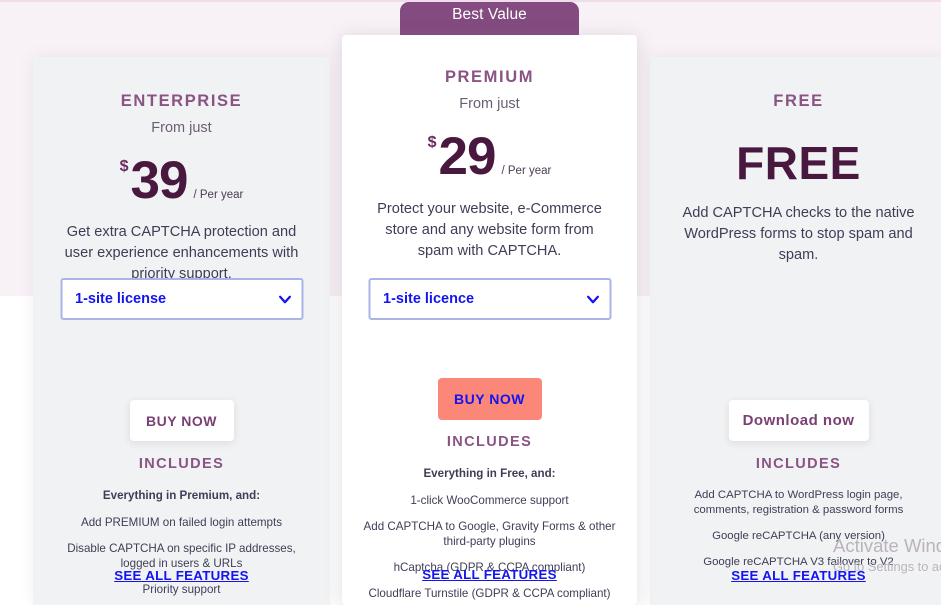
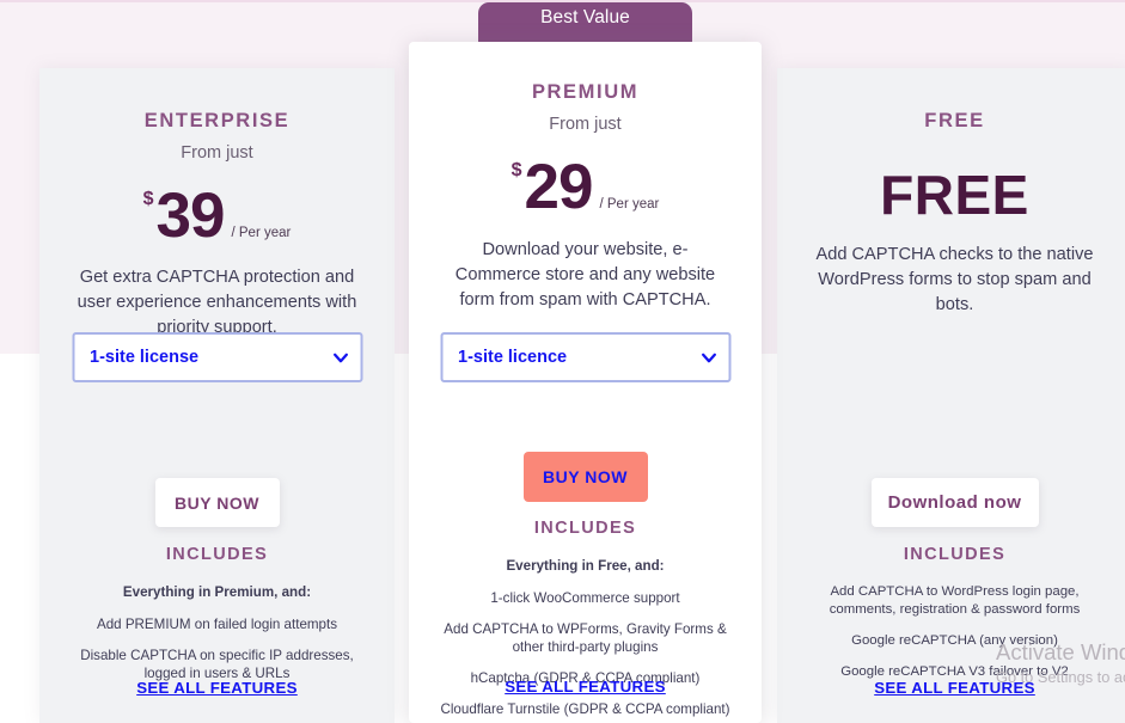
  Best Value
  ENTERPRISE
  From just
  $
  39
  / Per year
  Get extra CAPTCHA protection and user experience enhancements with priority support.
  1-site license
  BUY NOW
  INCLUDES
  Everything in Premium, and:
  Add PREMIUM on failed login attempts
  Disable CAPTCHA on specific IP addresses, logged in users & URLs
- Priority support
  SEE ALL FEATURES
  PREMIUM
  From just
  $
  29
  / Per year
- Protect your website, e-Commerce store and any website form from spam with CAPTCHA.
+ Download your website, e-Commerce store and any website form from spam with CAPTCHA.
  1-site licence
  BUY NOW
  INCLUDES
  Everything in Free, and:
  1-click WooCommerce support
- Add CAPTCHA to Google, Gravity Forms & other third-party plugins
+ Add CAPTCHA to WPForms, Gravity Forms & other third-party plugins
  hCaptcha (GDPR & CCPA compliant)
  Cloudflare Turnstile (GDPR & CCPA compliant)
  SEE ALL FEATURES
  FREE
  FREE
- Add CAPTCHA checks to the native WordPress forms to stop spam and spam.
+ Add CAPTCHA checks to the native WordPress forms to stop spam and bots.
  Download now
  INCLUDES
  Add CAPTCHA to WordPress login page, comments, registration & password forms
  Google reCAPTCHA (any version)
  Google reCAPTCHA V3 failover to V2
  SEE ALL FEATURES
  Activate Win
